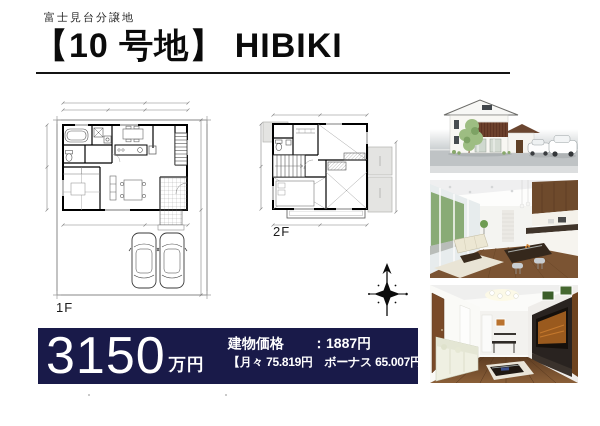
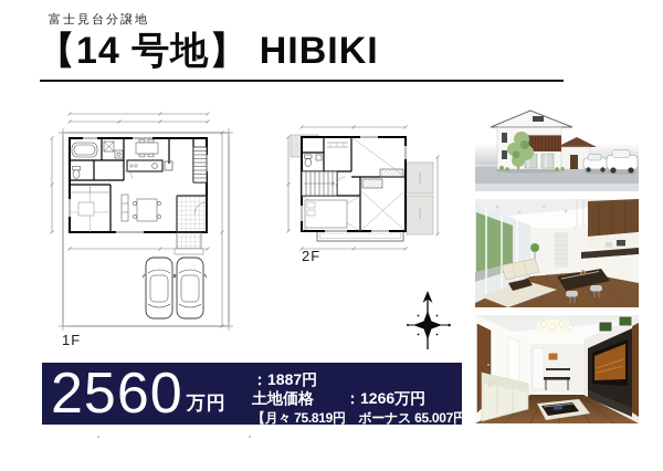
  富士見台分譲地
- 【10 号地】 HIBIKI
+ 【14 号地】 HIBIKI
  1F
  2F
- 3150
+ 2560
  万円
- 建物価格
  ：1887円
+ 土地価格
+ ：1266万円
  【月々 75.819円 ボーナス 65.007円】
